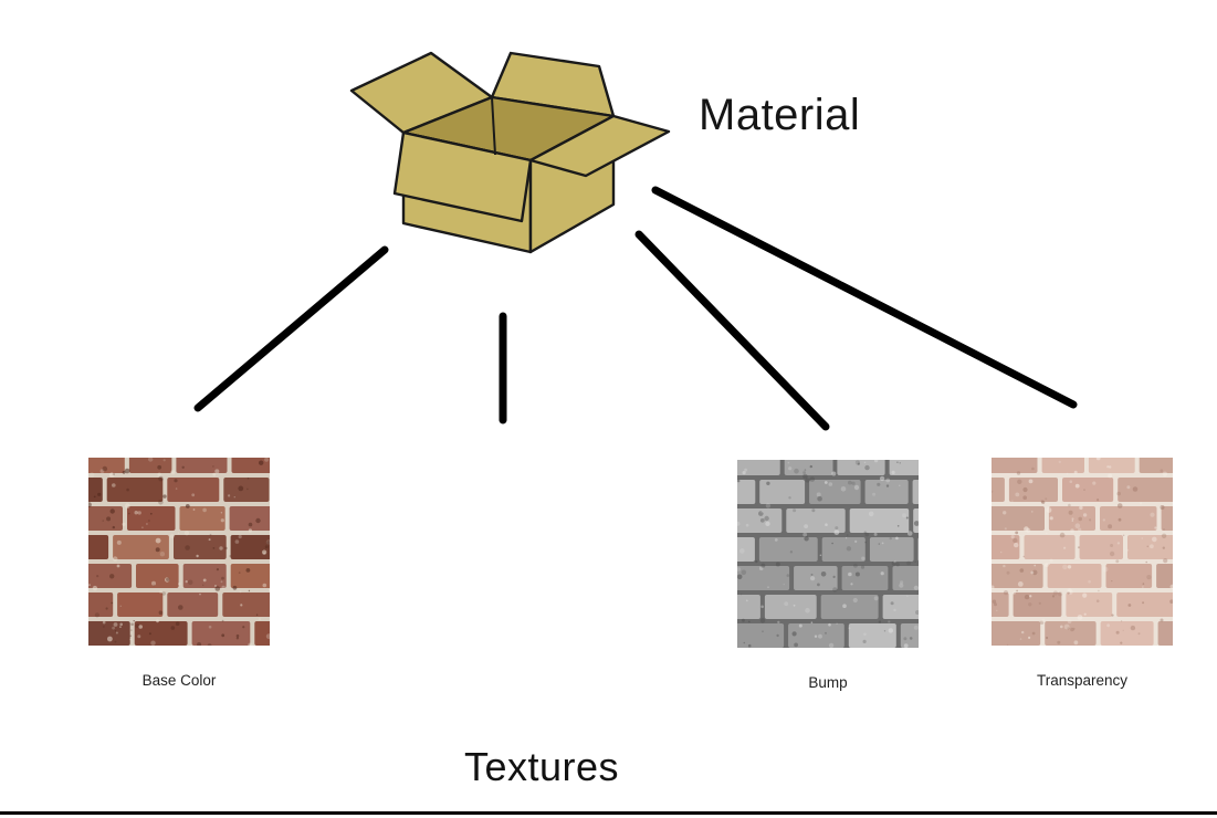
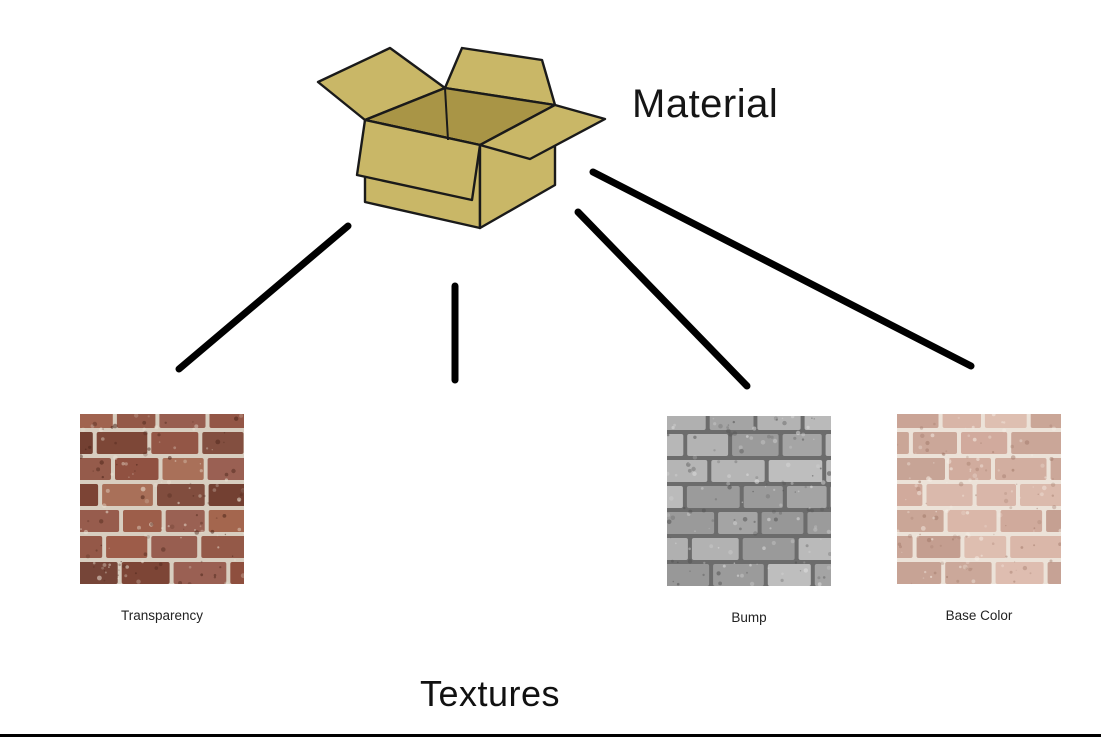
  Material
- Base Color
+ Transparency
  Bump
- Transparency
+ Base Color
  Textures
